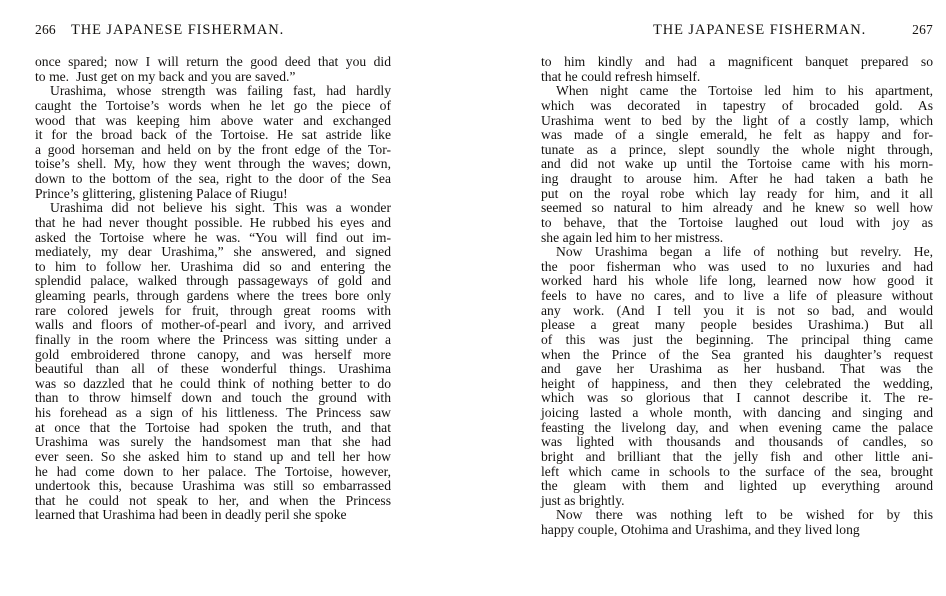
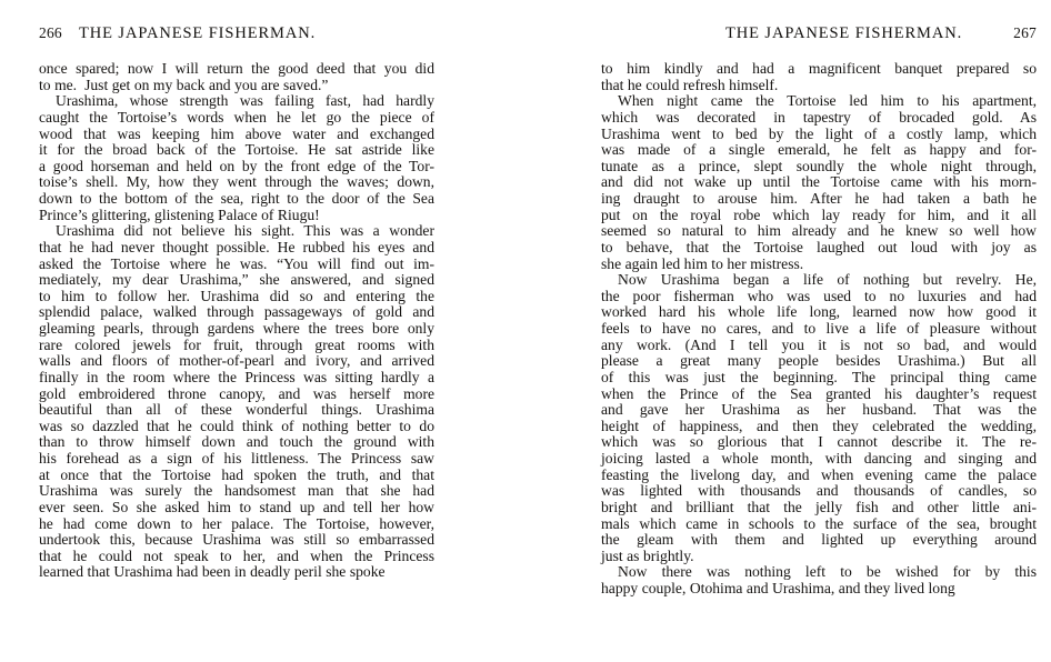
  266
  THE JAPANESE FISHERMAN.
  THE JAPANESE FISHERMAN.
  267
  once spared; now I will return the good deed that you did
  to me. Just get on my back and you are saved.”
  Urashima, whose strength was failing fast, had hardly
  caught the Tortoise’s words when he let go the piece of
  wood that was keeping him above water and exchanged
  it for the broad back of the Tortoise. He sat astride like
  a good horseman and held on by the front edge of the Tor-
  toise’s shell. My, how they went through the waves; down,
  down to the bottom of the sea, right to the door of the Sea
  Prince’s glittering, glistening Palace of Riugu!
  Urashima did not believe his sight. This was a wonder
  that he had never thought possible. He rubbed his eyes and
  asked the Tortoise where he was. “You will find out im-
  mediately, my dear Urashima,” she answered, and signed
  to him to follow her. Urashima did so and entering the
  splendid palace, walked through passageways of gold and
  gleaming pearls, through gardens where the trees bore only
  rare colored jewels for fruit, through great rooms with
  walls and floors of mother-of-pearl and ivory, and arrived
- finally in the room where the Princess was sitting under a
+ finally in the room where the Princess was sitting hardly a
  gold embroidered throne canopy, and was herself more
  beautiful than all of these wonderful things. Urashima
  was so dazzled that he could think of nothing better to do
  than to throw himself down and touch the ground with
  his forehead as a sign of his littleness. The Princess saw
  at once that the Tortoise had spoken the truth, and that
  Urashima was surely the handsomest man that she had
  ever seen. So she asked him to stand up and tell her how
  he had come down to her palace. The Tortoise, however,
  undertook this, because Urashima was still so embarrassed
  that he could not speak to her, and when the Princess
  learned that Urashima had been in deadly peril she spoke
  to him kindly and had a magnificent banquet prepared so
  that he could refresh himself.
  When night came the Tortoise led him to his apartment,
  which was decorated in tapestry of brocaded gold. As
  Urashima went to bed by the light of a costly lamp, which
  was made of a single emerald, he felt as happy and for-
  tunate as a prince, slept soundly the whole night through,
  and did not wake up until the Tortoise came with his morn-
  ing draught to arouse him. After he had taken a bath he
  put on the royal robe which lay ready for him, and it all
  seemed so natural to him already and he knew so well how
  to behave, that the Tortoise laughed out loud with joy as
  she again led him to her mistress.
  Now Urashima began a life of nothing but revelry. He,
  the poor fisherman who was used to no luxuries and had
  worked hard his whole life long, learned now how good it
  feels to have no cares, and to live a life of pleasure without
  any work. (And I tell you it is not so bad, and would
  please a great many people besides Urashima.) But all
  of this was just the beginning. The principal thing came
  when the Prince of the Sea granted his daughter’s request
  and gave her Urashima as her husband. That was the
  height of happiness, and then they celebrated the wedding,
  which was so glorious that I cannot describe it. The re-
  joicing lasted a whole month, with dancing and singing and
  feasting the livelong day, and when evening came the palace
  was lighted with thousands and thousands of candles, so
  bright and brilliant that the jelly fish and other little ani-
- left which came in schools to the surface of the sea, brought
+ mals which came in schools to the surface of the sea, brought
  the gleam with them and lighted up everything around
  just as brightly.
  Now there was nothing left to be wished for by this
  happy couple, Otohima and Urashima, and they lived long
